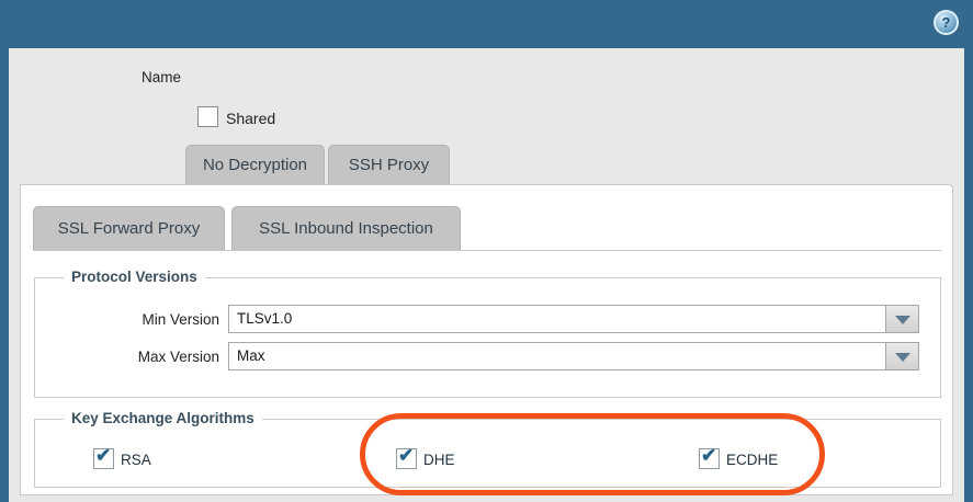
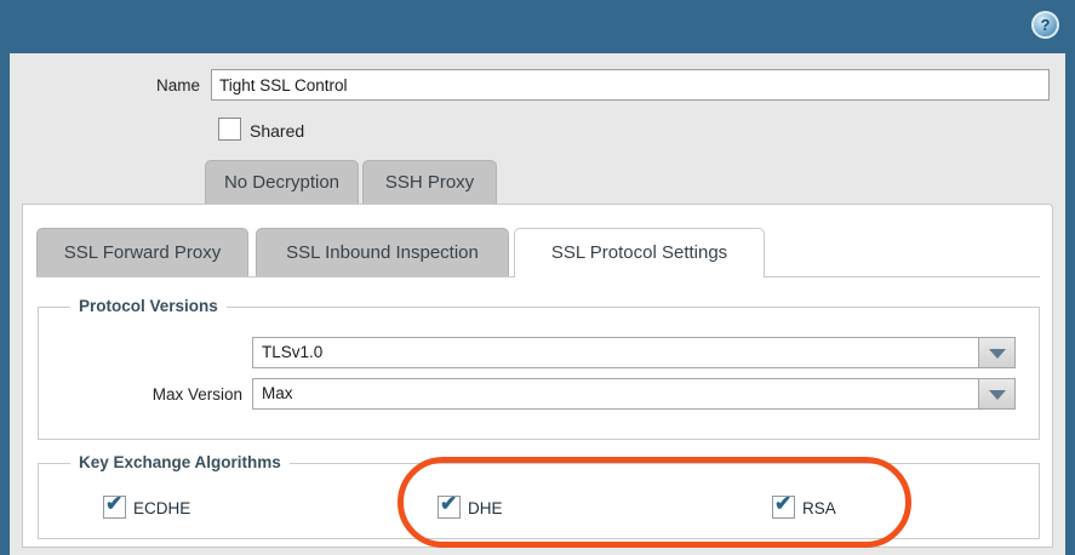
  ?
  Name
+ Tight SSL Control
  Shared
  No Decryption
  SSH Proxy
  SSL Forward Proxy
  SSL Inbound Inspection
+ SSL Protocol Settings
  Protocol Versions
- Min Version
  TLSv1.0
  Max Version
  Max
  Key Exchange Algorithms
  ✔
- RSA
+ ECDHE
  ✔
  DHE
  ✔
- ECDHE
+ RSA
